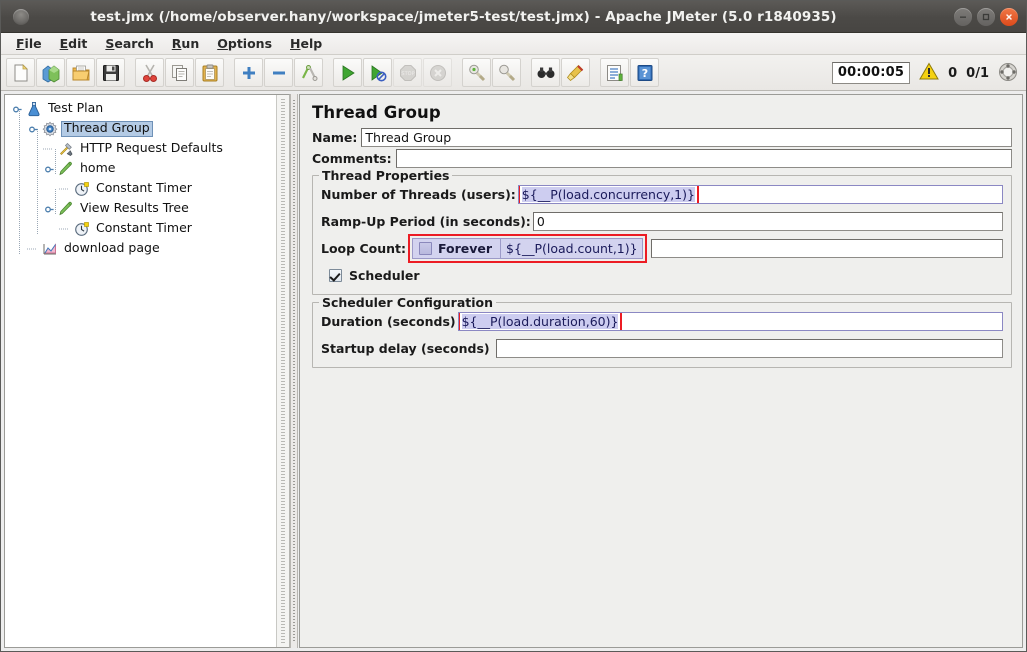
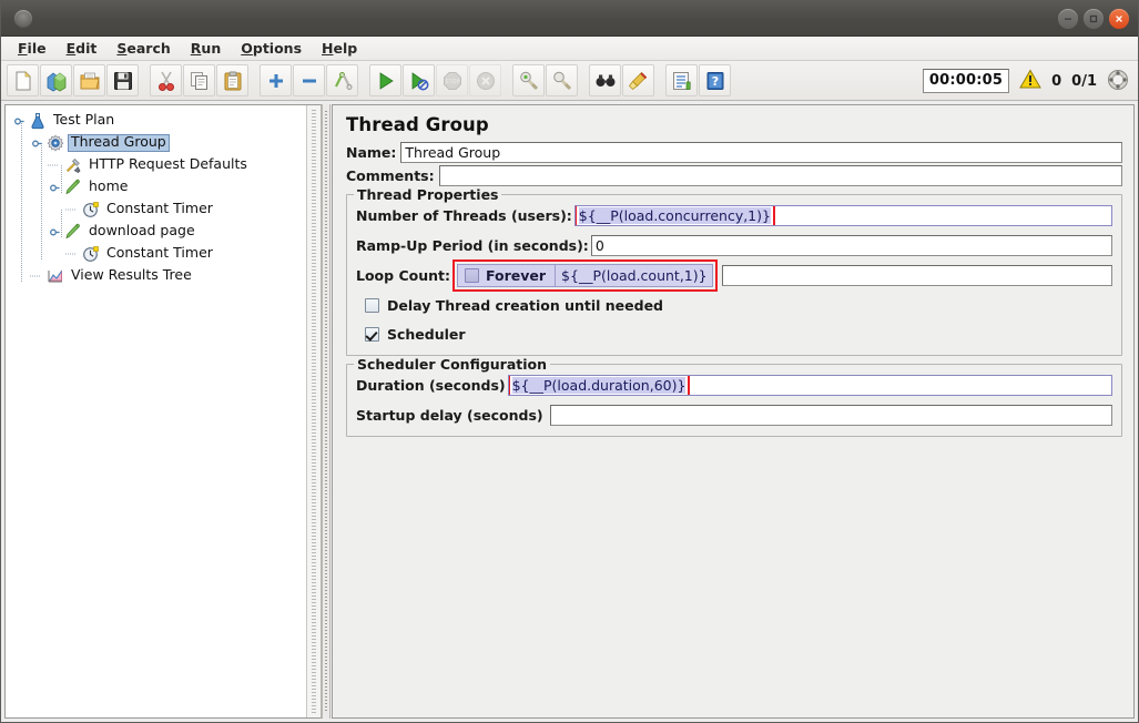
- test.jmx (/home/observer.hany/workspace/jmeter5-test/test.jmx) - Apache JMeter (5.0 r1840935)
  File
  Edit
  Search
  Run
  Options
  Help
  ?
  00:00:05
  0
  0/1
  Test Plan
  Thread Group
  HTTP Request Defaults
  home
  Constant Timer
- View Results Tree
+ download page
  Constant Timer
- download page
+ View Results Tree
  Thread Group
  Name:
  Thread Group
  Comments:
  Thread Properties
  Number of Threads (users):
  ${__P(load.concurrency,1)}
  Ramp-Up Period (in seconds):
  0
  Loop Count:
  Forever
  ${__P(load.count,1)}
+ Delay Thread creation until needed
  Scheduler
  Scheduler Configuration
  Duration (seconds)
  ${__P(load.duration,60)}
  Startup delay (seconds)
